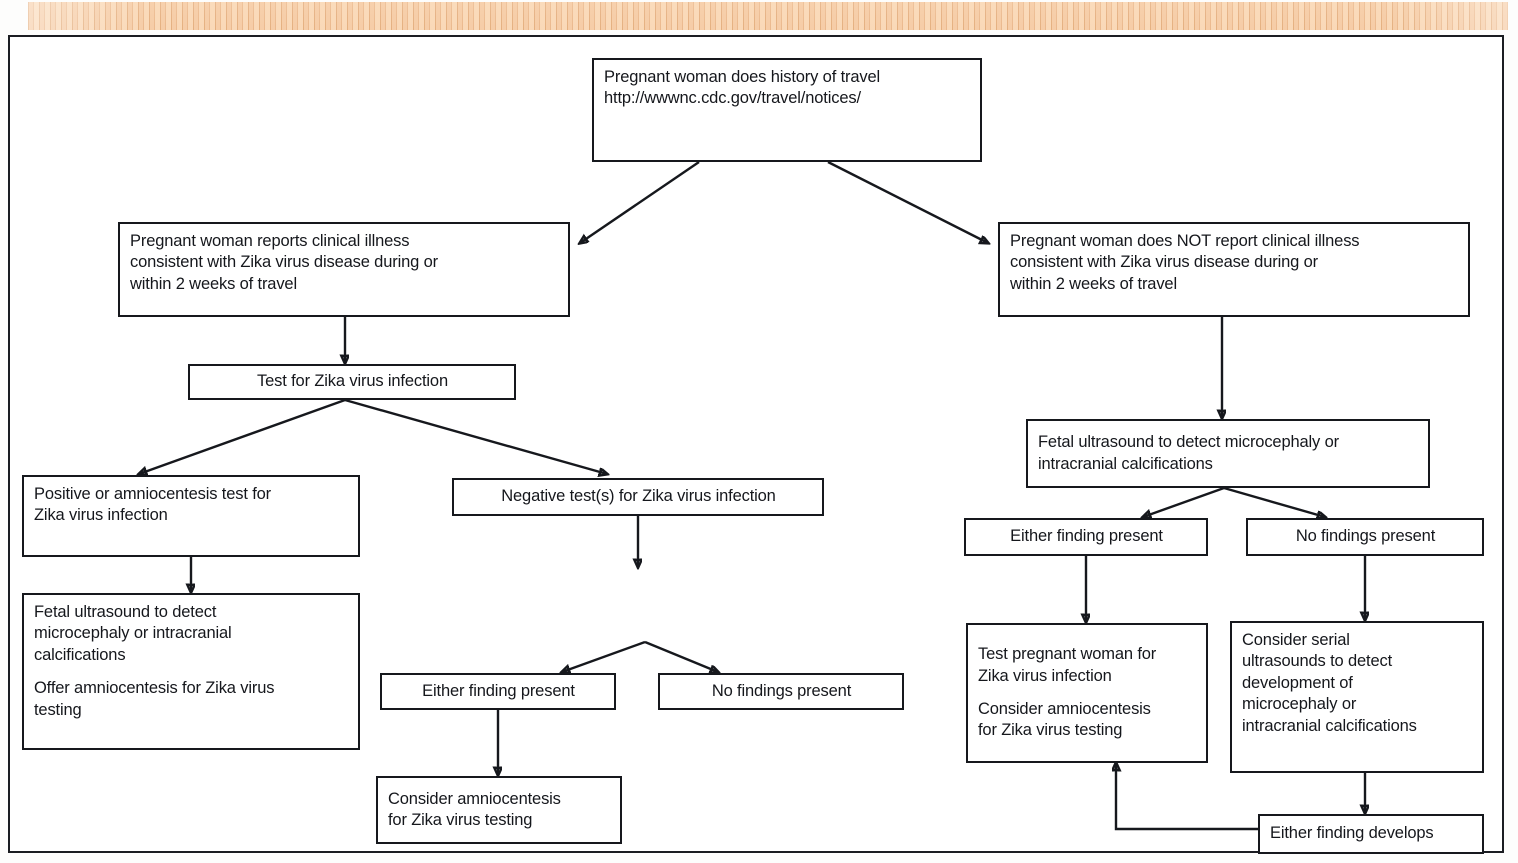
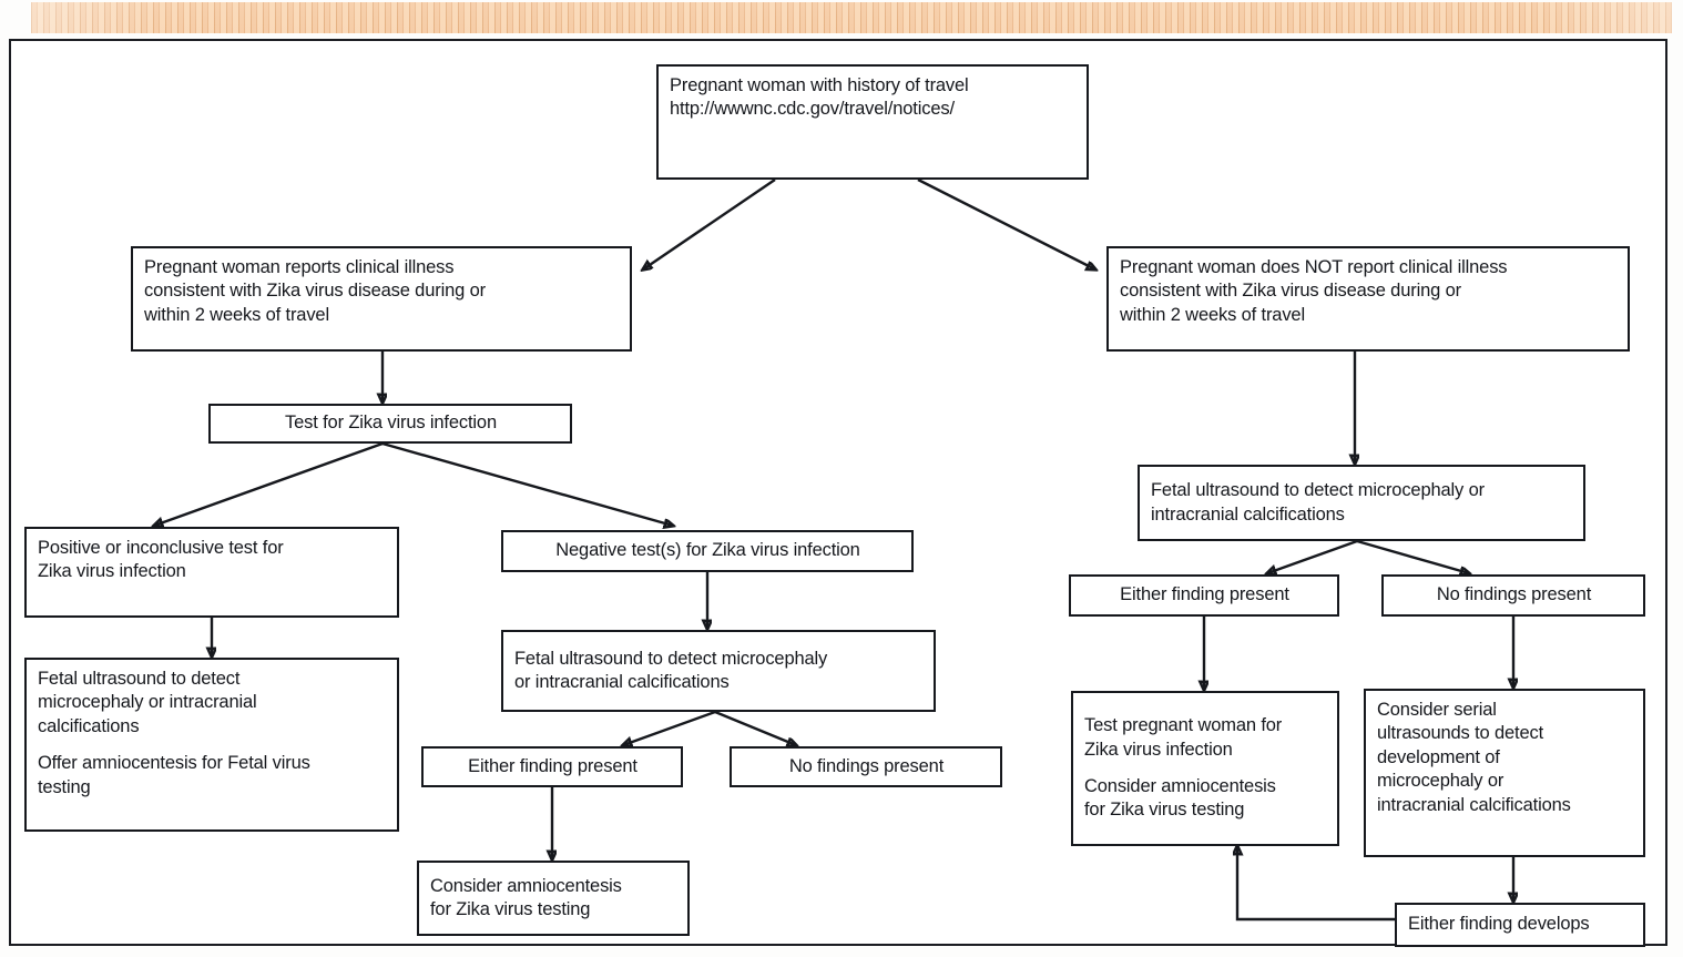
- Pregnant woman does history of travel
+ Pregnant woman with history of travel
  http://wwwnc.cdc.gov/travel/notices/
  Pregnant woman reports clinical illness
  consistent with Zika virus disease during or
  within 2 weeks of travel
  Pregnant woman does NOT report clinical illness
  consistent with Zika virus disease during or
  within 2 weeks of travel
  Test for Zika virus infection
- Positive or amniocentesis test for
+ Positive or inconclusive test for
  Zika virus infection
  Fetal ultrasound to detect
  microcephaly or intracranial
  calcifications
- Offer amniocentesis for Zika virus
+ Offer amniocentesis for Fetal virus
  testing
  Negative test(s) for Zika virus infection
+ Fetal ultrasound to detect microcephaly
+ or intracranial calcifications
  Either finding present
  No findings present
  Consider amniocentesis
  for Zika virus testing
  Fetal ultrasound to detect microcephaly or
  intracranial calcifications
  Either finding present
  No findings present
  Test pregnant woman for
  Zika virus infection
  Consider amniocentesis
  for Zika virus testing
  Consider serial
  ultrasounds to detect
  development of
  microcephaly or
  intracranial calcifications
  Either finding develops
